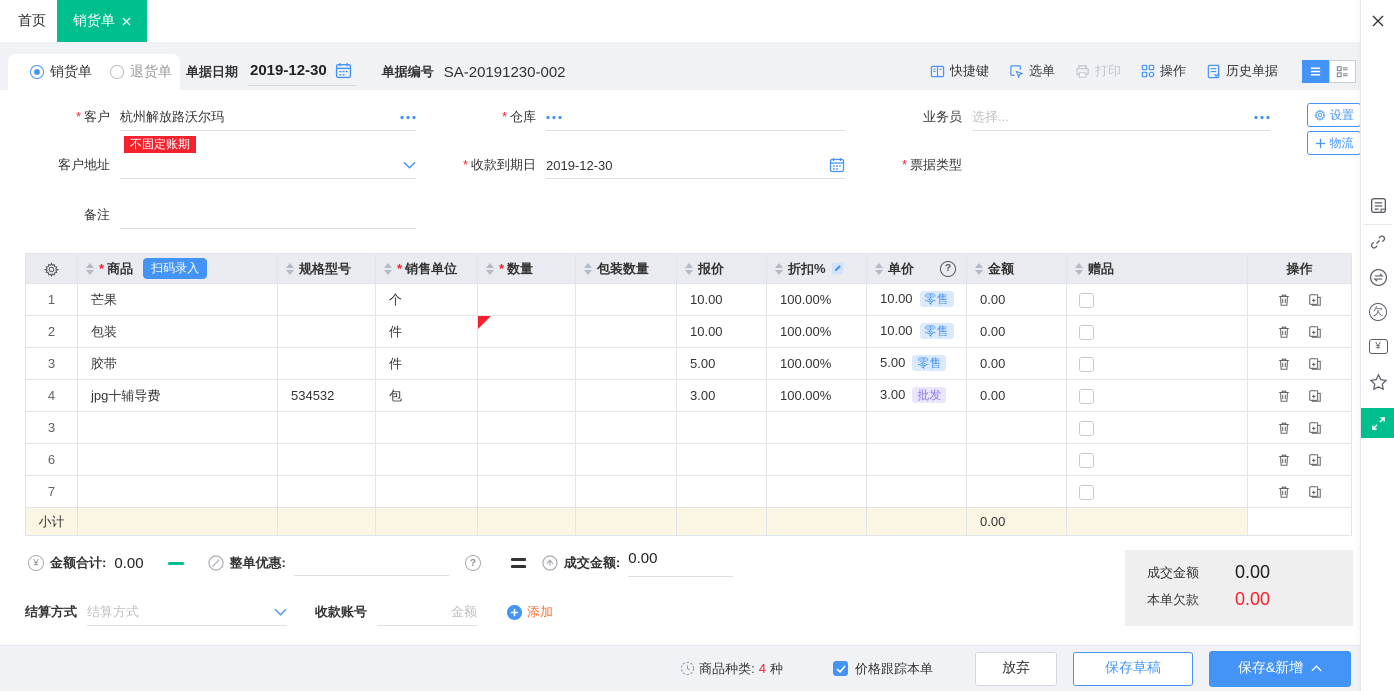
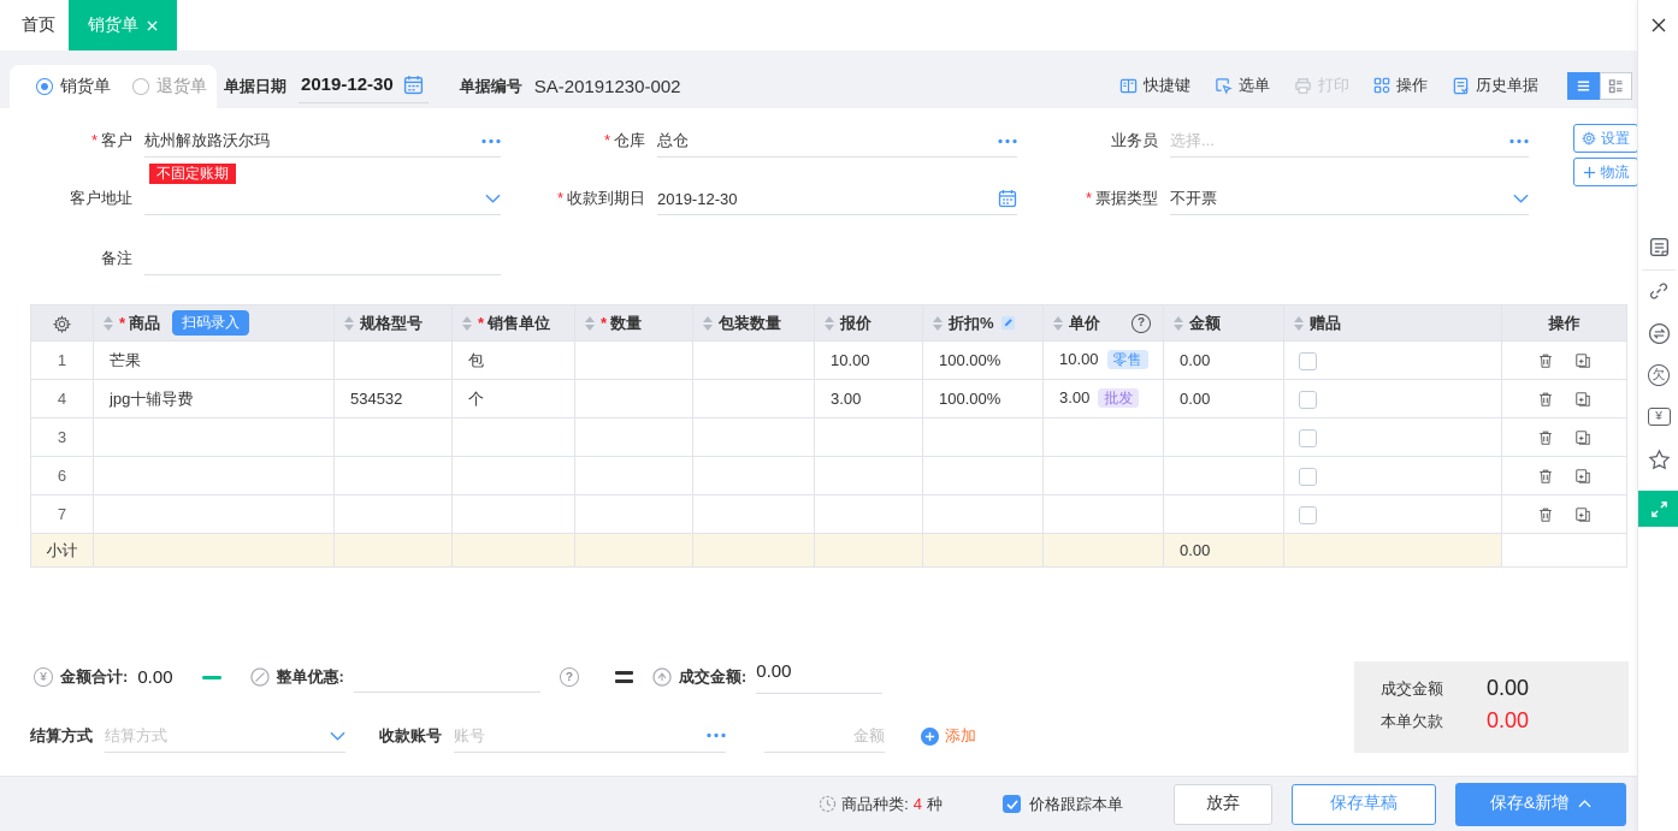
  首页
  销货单
  销货单
  退货单
  单据日期
  2019-12-30
  单据编号
  SA-20191230-002
  快捷键
  选单
  打印
  操作
  历史单据
  * 客户
  杭州解放路沃尔玛
  不固定账期
  * 仓库
+ 总仓
  业务员
  选择...
  设置
  物流
  客户地址
  * 收款到期日
  2019-12-30
  * 票据类型
+ 不开票
  备注
  	* 商品 扫码录入	规格型号	* 销售单位	* 数量	包装数量	报价	折扣%	单价 ?	金额	赠品	操作
- 1	芒果		个			10.00	100.00%	10.00 零售	0.00
+ 1	芒果		包			10.00	100.00%	10.00 零售	0.00
- 2	包装		件			10.00	100.00%	10.00 零售	0.00
- 3	胶带		件			5.00	100.00%	5.00 零售	0.00
- 4	jpg十辅导费	534532	包			3.00	100.00%	3.00 批发	0.00
+ 4	jpg十辅导费	534532	个			3.00	100.00%	3.00 批发	0.00
  3
  6
  7
  小计									0.00
  ¥
  金额合计:
  0.00
  整单优惠:
  ?
  成交金额:
  0.00
  成交金额
  0.00
  本单欠款
  0.00
  结算方式
  结算方式
  收款账号
+ 账号
  金额
  添加
  商品种类:
  4
  种
  价格跟踪本单
  放弃
  保存草稿
  保存&新增
  欠
  ¥
